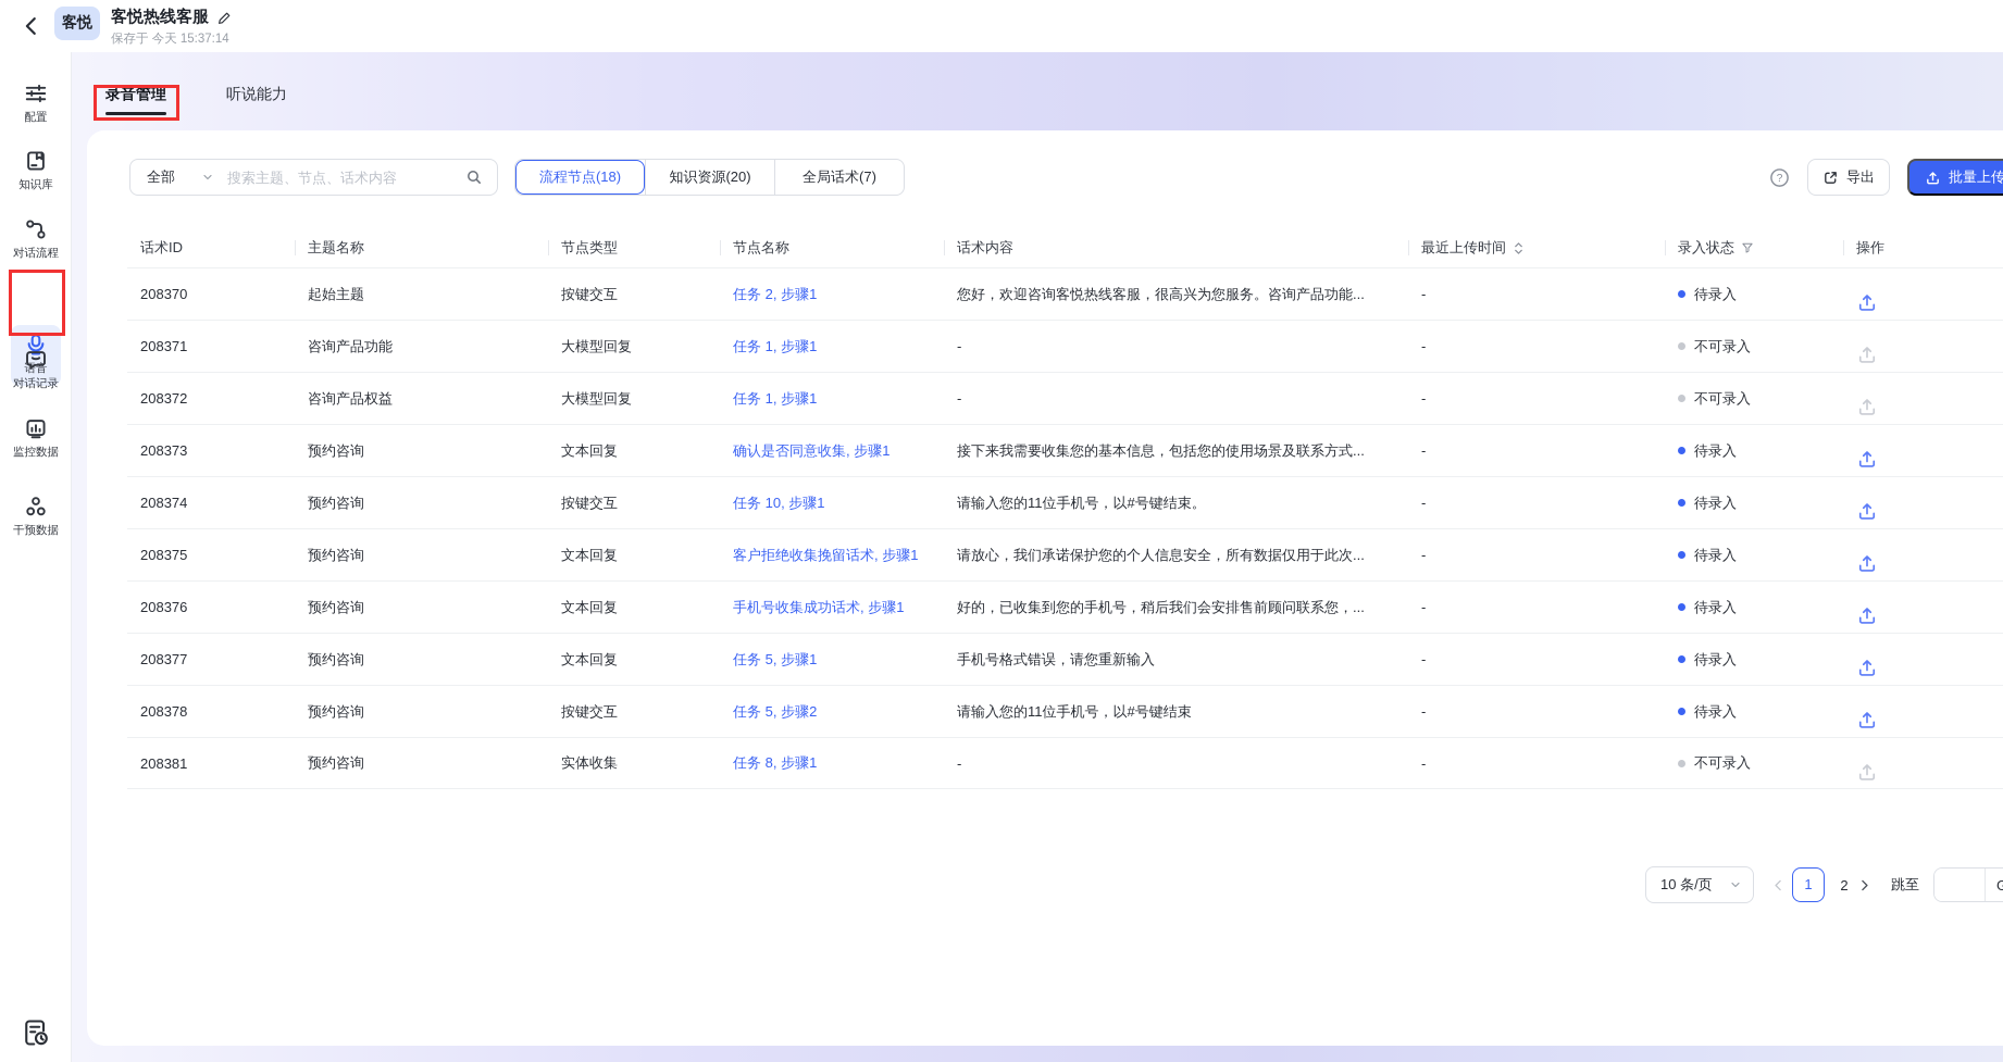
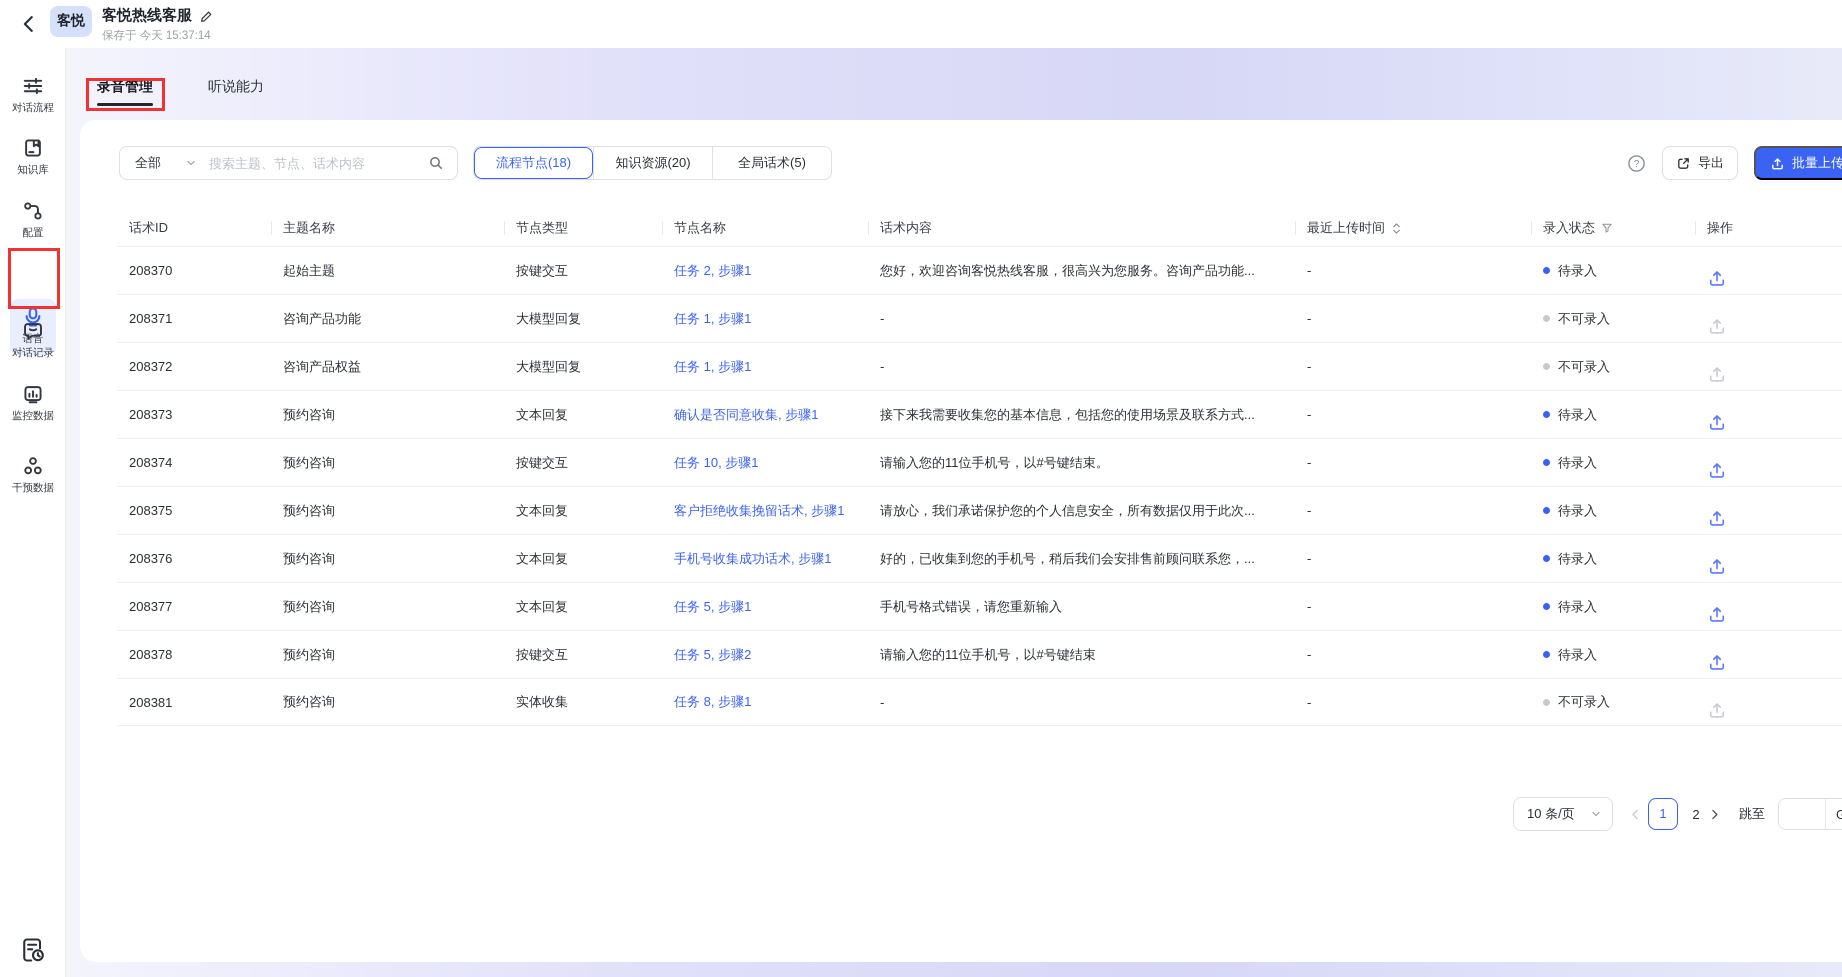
  客悦
  客悦热线客服
  保存于 今天 15:37:14
- 配置
+ 对话流程
  知识库
- 对话流程
+ 配置
  对话记录
  监控数据
  干预数据
  录音管理
  听说能力
  全部
  搜索主题、节点、话术内容
  流程节点(18)
  知识资源(20)
- 全局话术(7)
+ 全局话术(5)
  ?
  导出
  批量上传
  话术ID
  主题名称
  节点类型
  节点名称
  话术内容
  最近上传时间
  录入状态
  操作
  208370
  起始主题
  按键交互
  任务 2, 步骤1
  您好，欢迎咨询客悦热线客服，很高兴为您服务。咨询产品功能...
  -
  待录入
  208371
  咨询产品功能
  大模型回复
  任务 1, 步骤1
  -
  -
  不可录入
  208372
  咨询产品权益
  大模型回复
  任务 1, 步骤1
  -
  -
  不可录入
  208373
  预约咨询
  文本回复
  确认是否同意收集, 步骤1
  接下来我需要收集您的基本信息，包括您的使用场景及联系方式...
  -
  待录入
  208374
  预约咨询
  按键交互
  任务 10, 步骤1
  请输入您的11位手机号，以#号键结束。
  -
  待录入
  208375
  预约咨询
  文本回复
  客户拒绝收集挽留话术, 步骤1
  请放心，我们承诺保护您的个人信息安全，所有数据仅用于此次...
  -
  待录入
  208376
  预约咨询
  文本回复
  手机号收集成功话术, 步骤1
  好的，已收集到您的手机号，稍后我们会安排售前顾问联系您，...
  -
  待录入
  208377
  预约咨询
  文本回复
  任务 5, 步骤1
  手机号格式错误，请您重新输入
  -
  待录入
  208378
  预约咨询
  按键交互
  任务 5, 步骤2
  请输入您的11位手机号，以#号键结束
  -
  待录入
  208381
  预约咨询
  实体收集
  任务 8, 步骤1
  -
  -
  不可录入
  10 条/页
  1
  2
  跳至
  G
